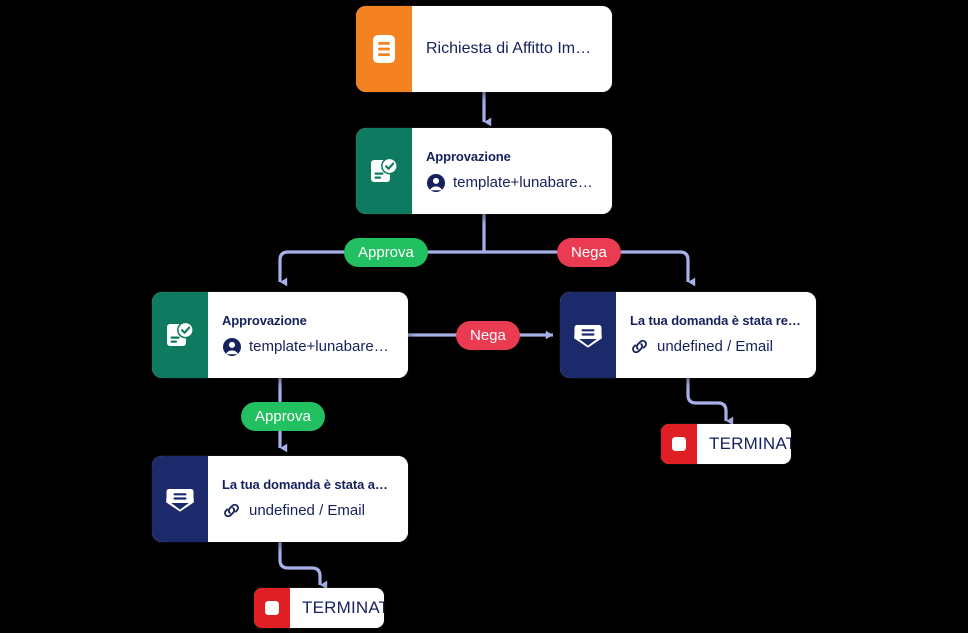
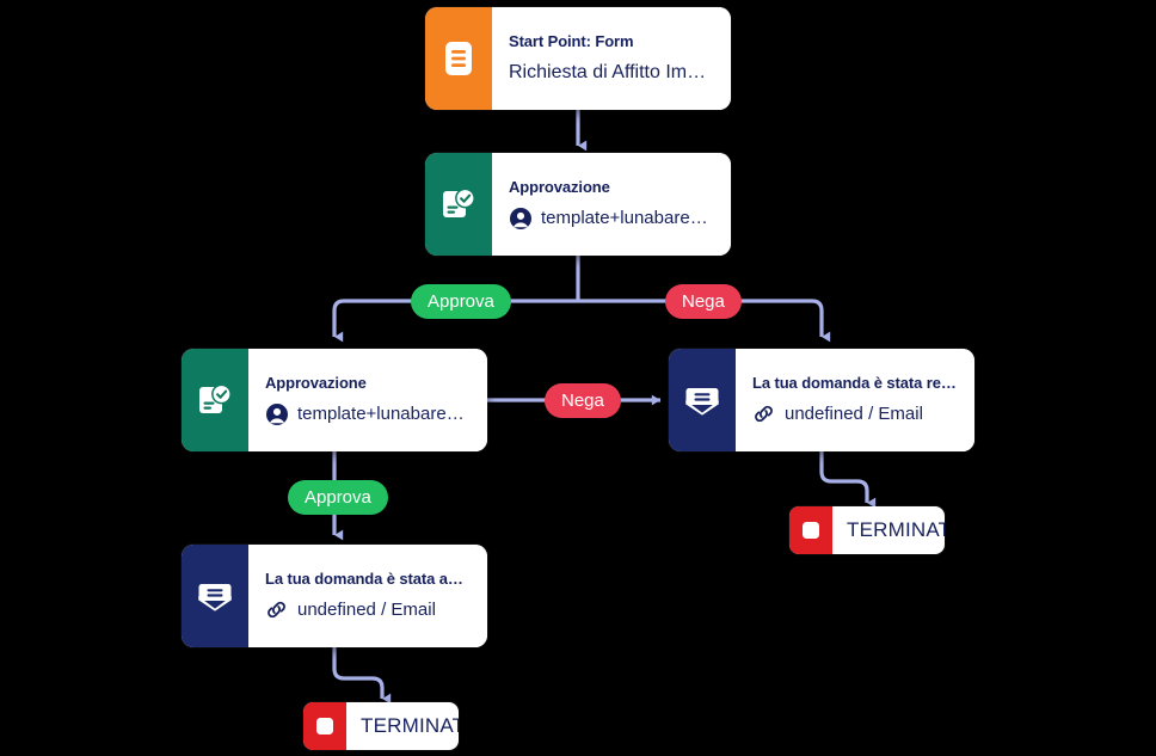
+ Start Point: Form
  Richiesta di Affitto Immo
  Approvazione
  template+lunabarese
  Approvazione
  template+lunabarese
  La tua domanda è stata resp
  undefined / Email
  La tua domanda è stata appr
  undefined / Email
  TERMINAT
  TERMINAT
  Approva
  Nega
  Nega
  Approva
